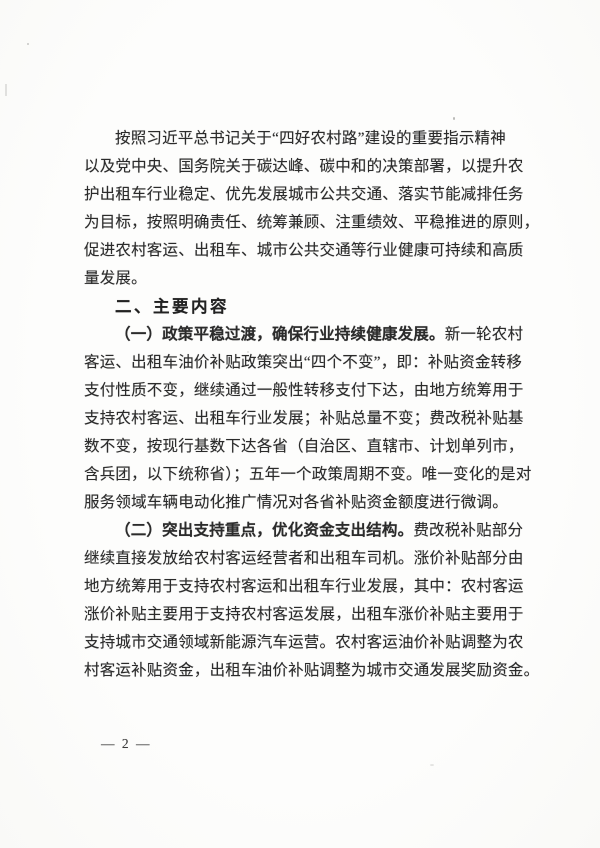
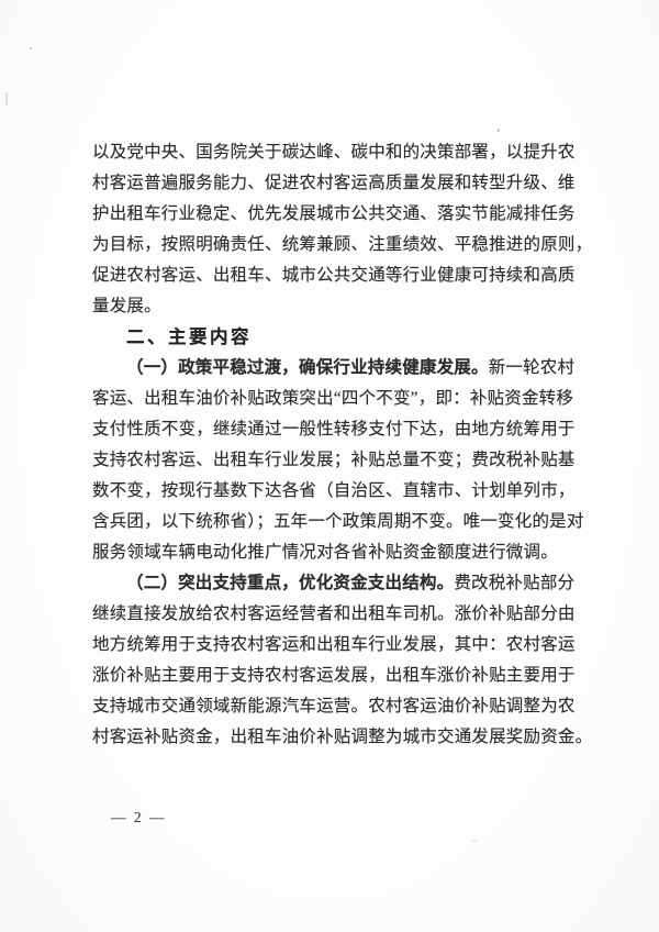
- 按照习近平总书记关于“四好农村路”建设的重要指示精神
  以及党中央、国务院关于碳达峰、碳中和的决策部署，以提升农
+ 村客运普遍服务能力、促进农村客运高质量发展和转型升级、维
  护出租车行业稳定、优先发展城市公共交通、落实节能减排任务
  为目标，按照明确责任、统筹兼顾、注重绩效、平稳推进的原则，
  促进农村客运、出租车、城市公共交通等行业健康可持续和高质
  量发展。
  二、主要内容
  （一）政策平稳过渡，确保行业持续健康发展。新一轮农村
  客运、出租车油价补贴政策突出“四个不变”，即：补贴资金转移
  支付性质不变，继续通过一般性转移支付下达，由地方统筹用于
  支持农村客运、出租车行业发展；补贴总量不变；费改税补贴基
  数不变，按现行基数下达各省（自治区、直辖市、计划单列市，
  含兵团，以下统称省）；五年一个政策周期不变。唯一变化的是对
  服务领域车辆电动化推广情况对各省补贴资金额度进行微调。
  （二）突出支持重点，优化资金支出结构。费改税补贴部分
  继续直接发放给农村客运经营者和出租车司机。涨价补贴部分由
  地方统筹用于支持农村客运和出租车行业发展，其中：农村客运
  涨价补贴主要用于支持农村客运发展，出租车涨价补贴主要用于
  支持城市交通领域新能源汽车运营。农村客运油价补贴调整为农
  村客运补贴资金，出租车油价补贴调整为城市交通发展奖励资金。
  — 2 —
